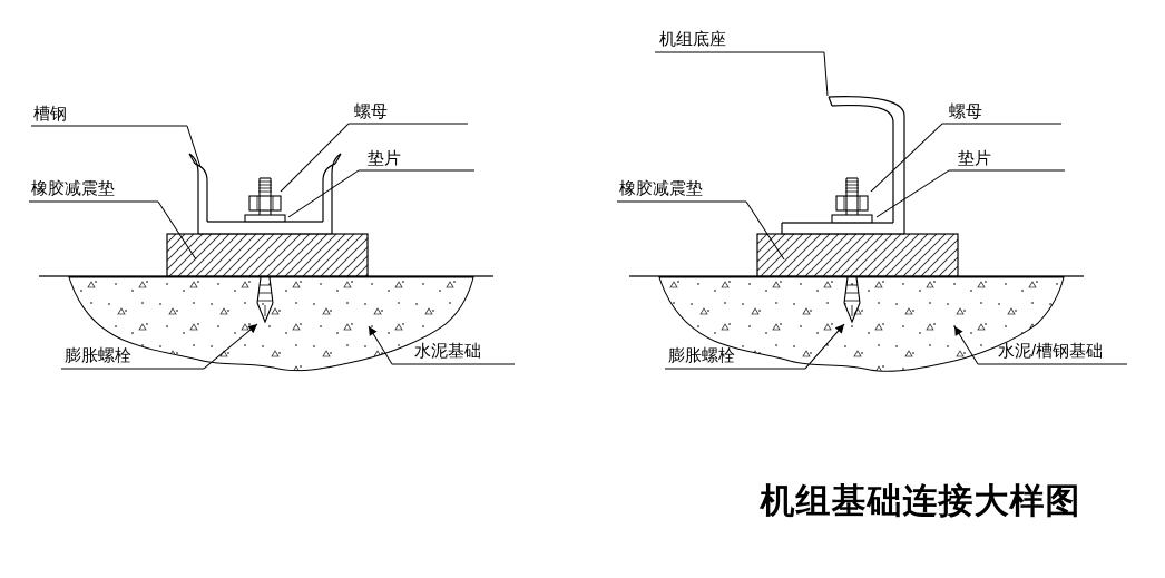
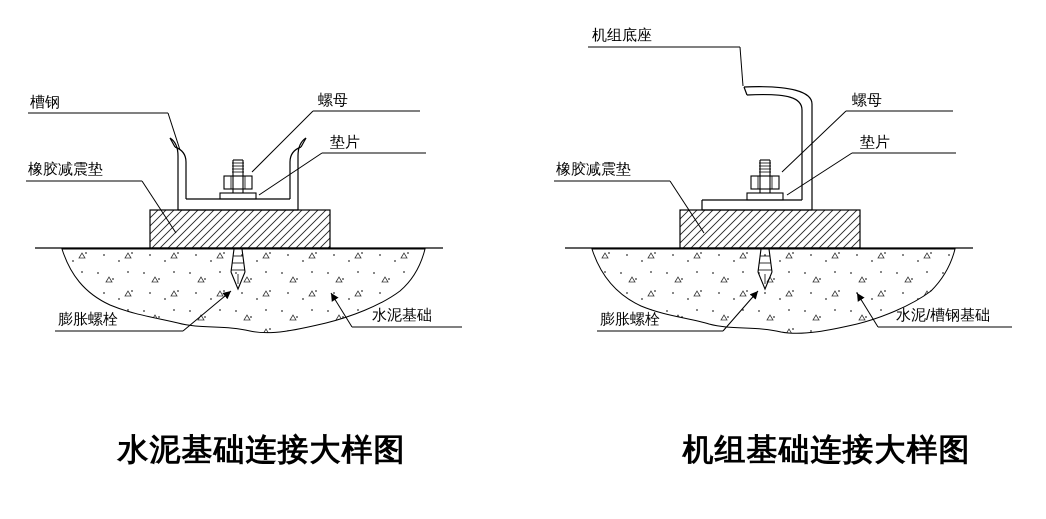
  槽钢
  螺母
  垫片
  橡胶减震垫
  膨胀螺栓
  水泥基础
+ 水泥基础连接大样图
  机组底座
  螺母
  垫片
  橡胶减震垫
  膨胀螺栓
  水泥/槽钢基础
  机组基础连接大样图
